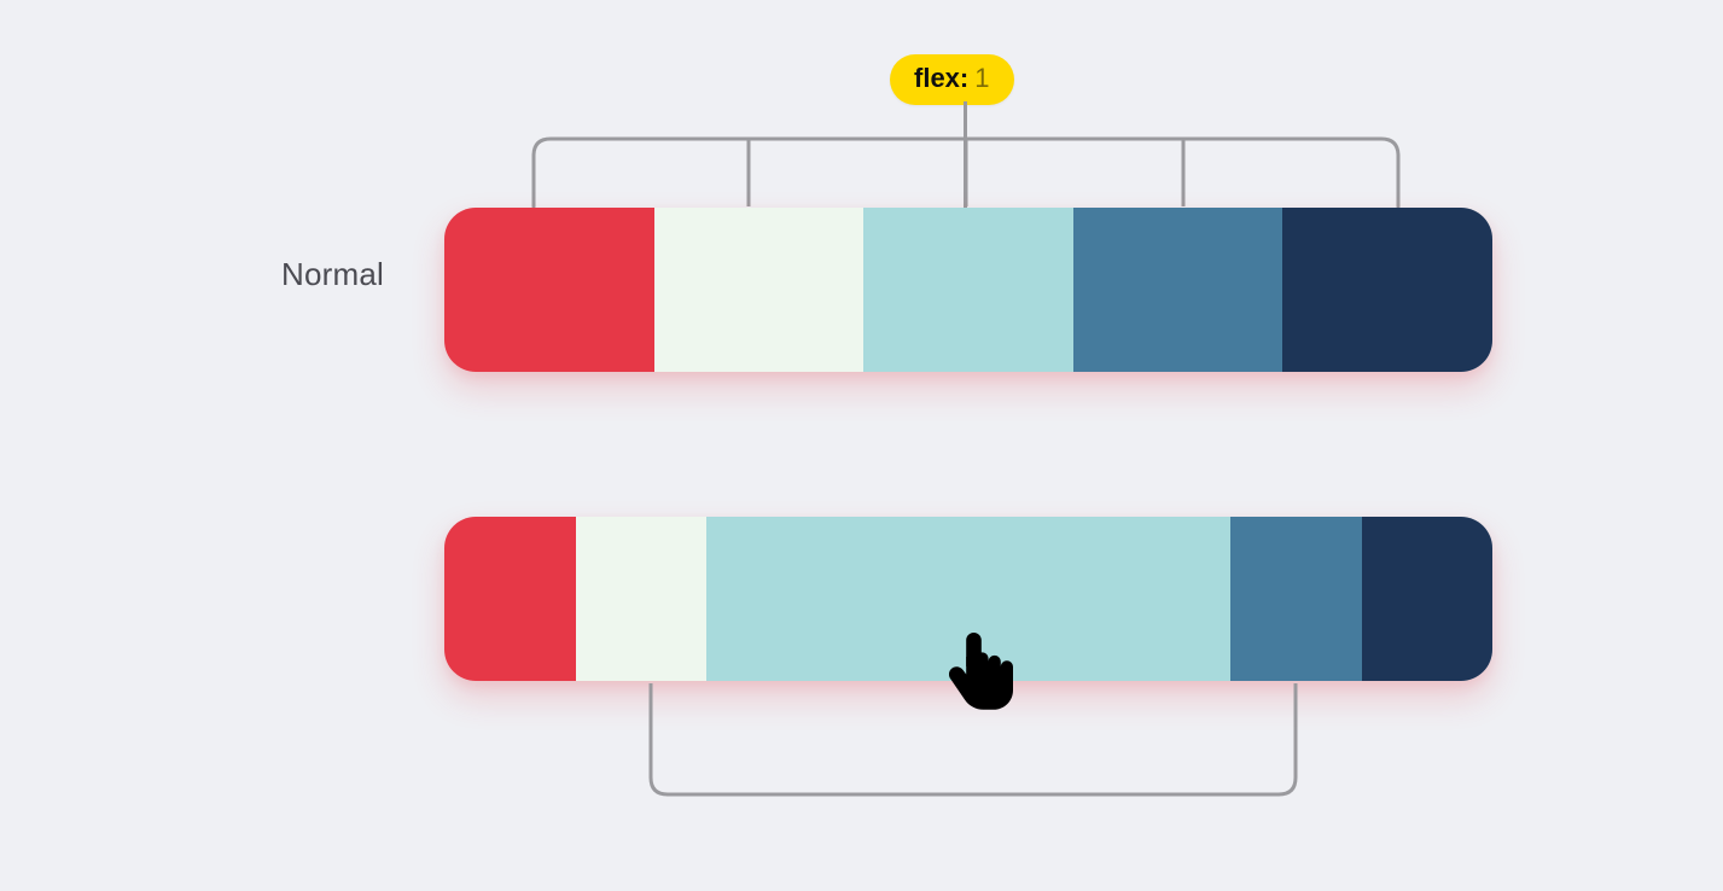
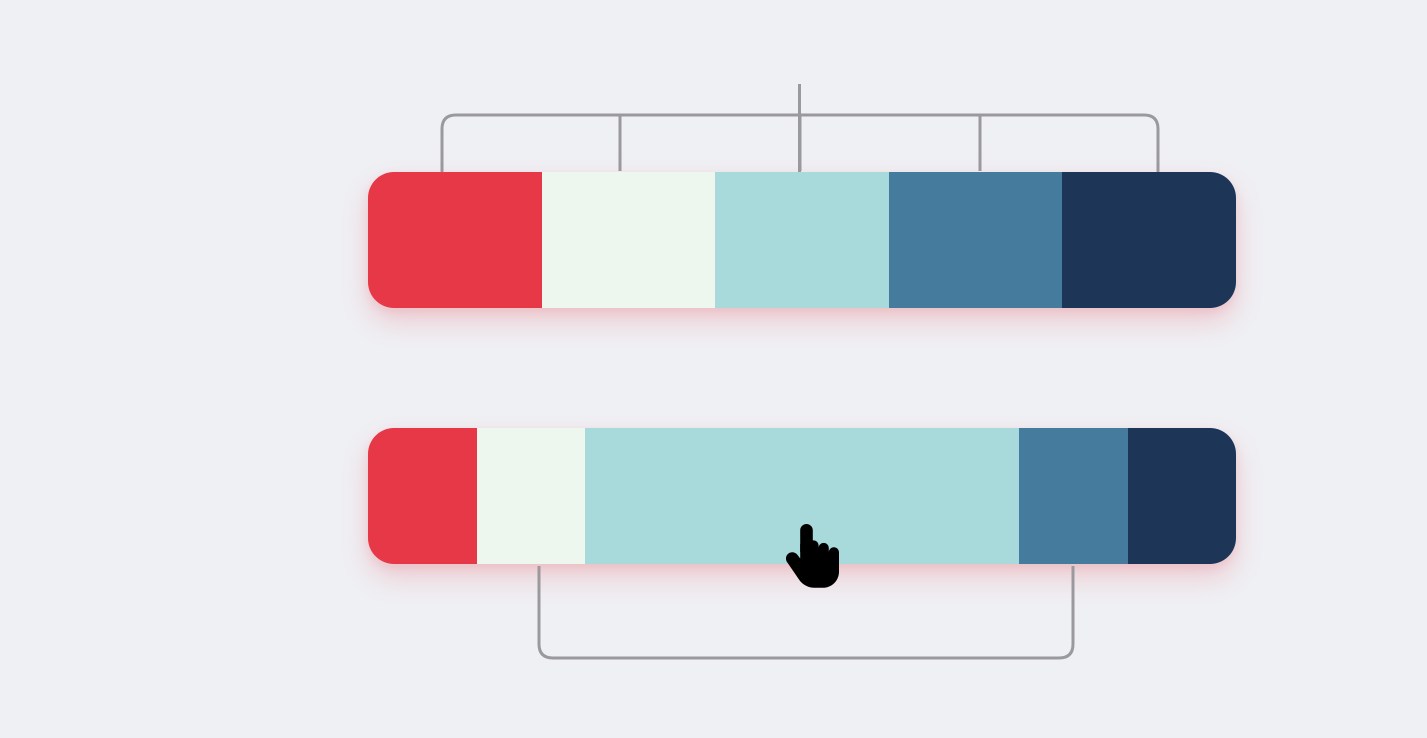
- flex: 1
- Normal
